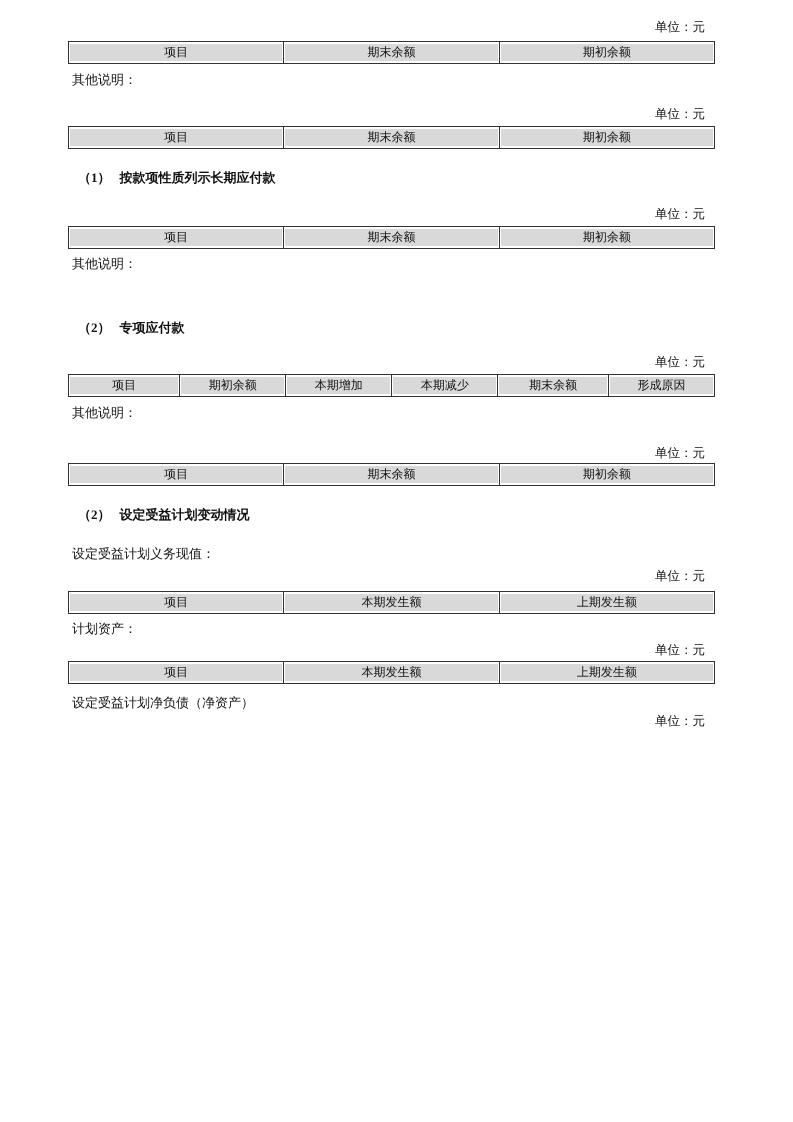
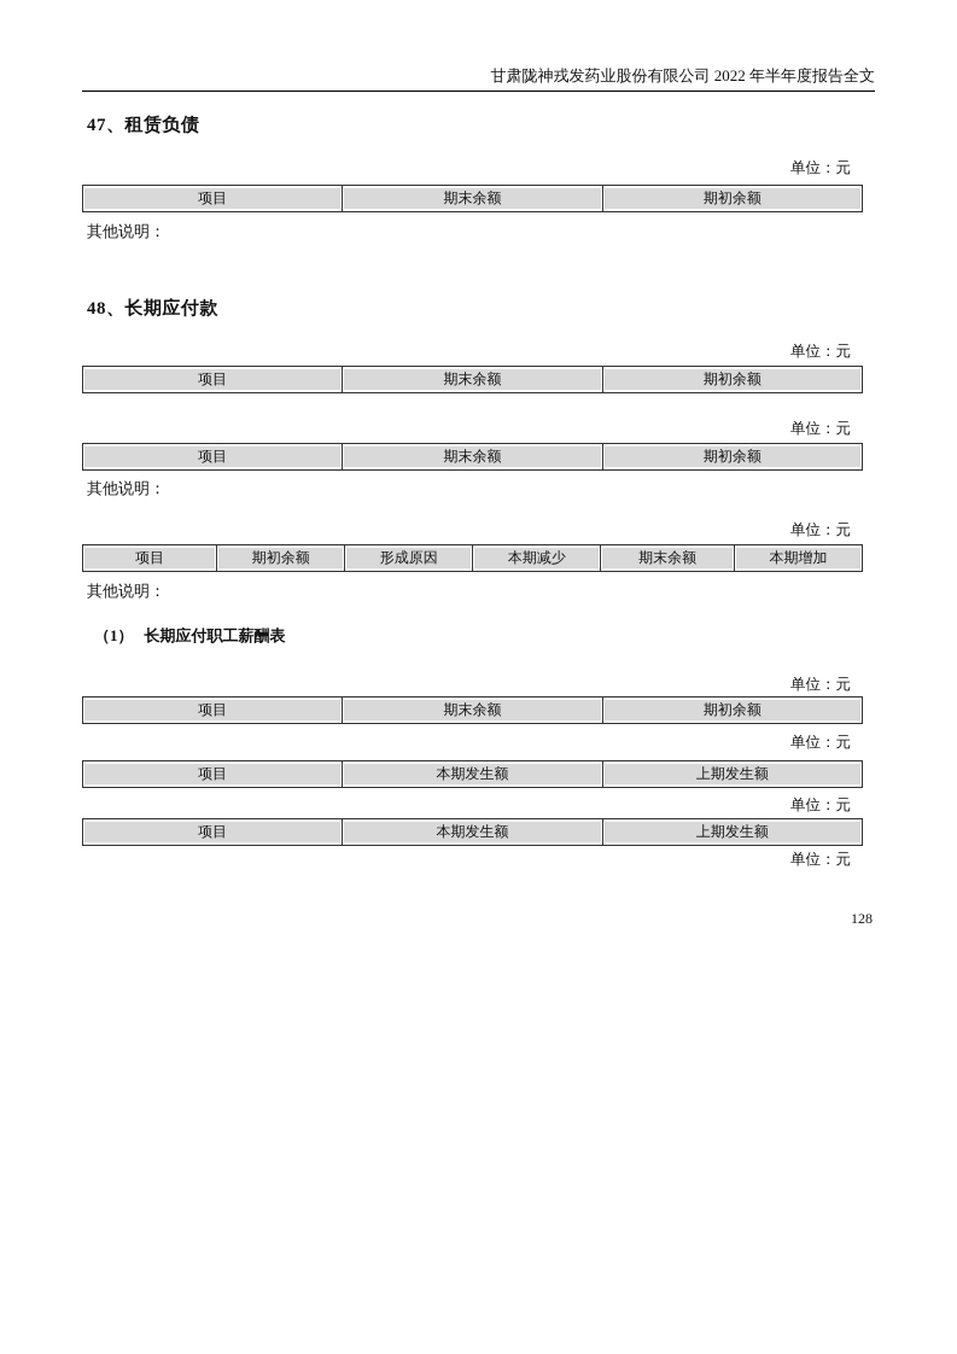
+ 甘肃陇神戎发药业股份有限公司 2022 年半年度报告全文
+ 47、租赁负债
  单位：元
  项目
  期末余额
  期初余额
  其他说明：
+ 48、长期应付款
  单位：元
  项目
  期末余额
  期初余额
- （1） 按款项性质列示长期应付款
  单位：元
  项目
  期末余额
  期初余额
  其他说明：
- （2） 专项应付款
  单位：元
  项目
  期初余额
- 本期增加
+ 形成原因
  本期减少
  期末余额
- 形成原因
+ 本期增加
  其他说明：
+ （1） 长期应付职工薪酬表
  单位：元
  项目
  期末余额
  期初余额
- （2） 设定受益计划变动情况
- 设定受益计划义务现值：
  单位：元
  项目
  本期发生额
  上期发生额
- 计划资产：
  单位：元
  项目
  本期发生额
  上期发生额
- 设定受益计划净负债（净资产）
  单位：元
+ 128
